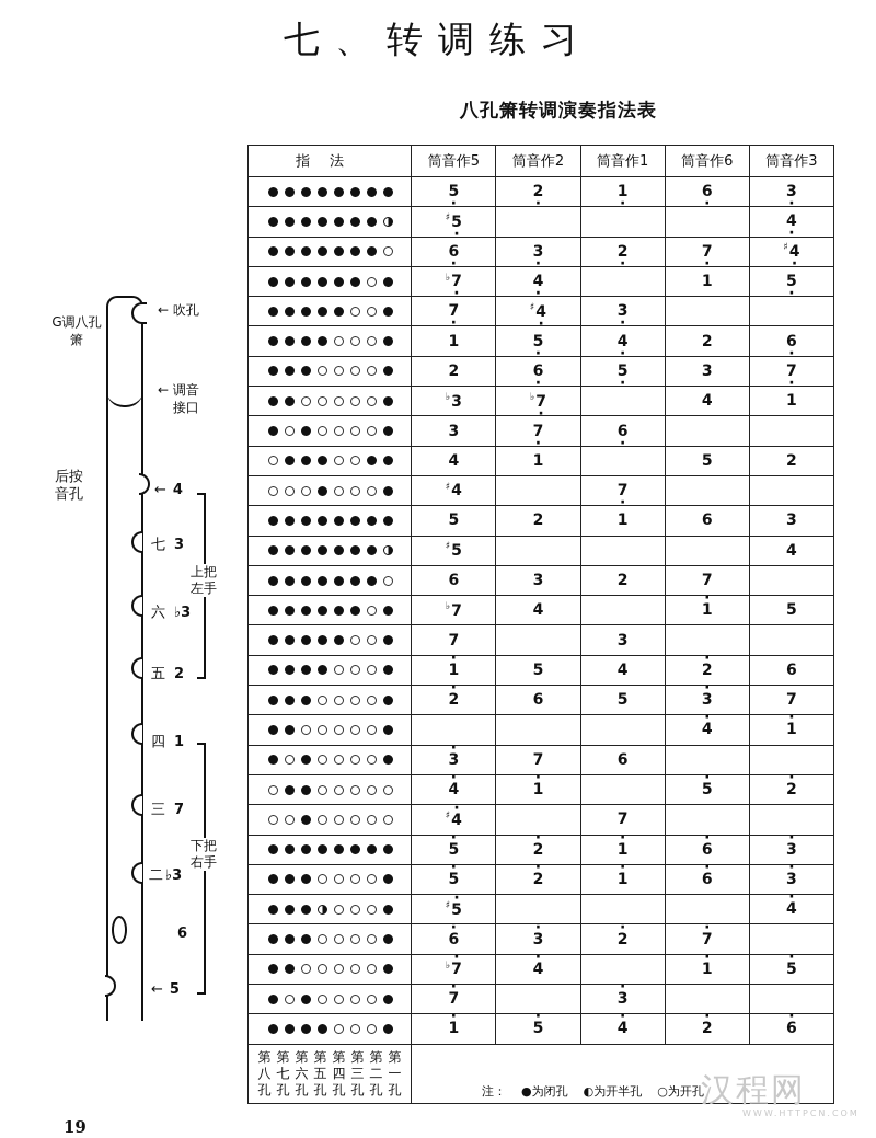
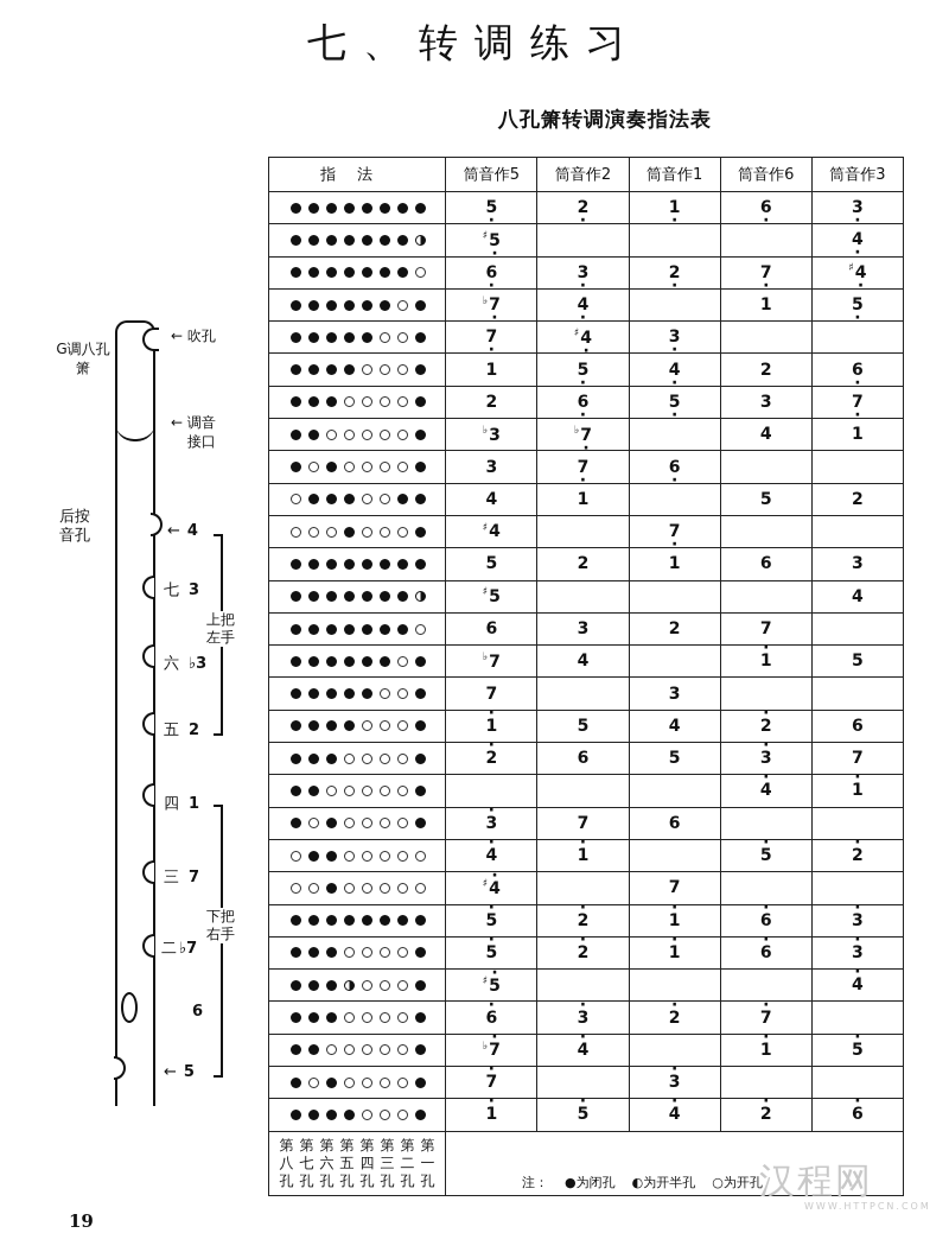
  七、转调练习
  八孔箫转调演奏指法表
  G调八孔箫
  ← 吹孔
  ← 调音接口
  后按音孔
  ← 4
  七 3
  六 ♭3
  五 2
  四 1
  三 7
- 二 ♭3
+ 二 ♭7
  6
  ← 5
  上把左手
  下把右手
  指法	筒音作5	筒音作2	筒音作1	筒音作6	筒音作3
  	5	2	1	6	3
  	♯5				4
  	6	3	2	7	♯4
  	♭7	4		1	5
  	7	♯4	3
  	1	5	4	2	6
  	2	6	5	3	7
  	♭3	♭7		4	1
  	3	7	6
  	4	1		5	2
  	♯4		7
  	5	2	1	6	3
  	♯5				4
  	6	3	2	7
  	♭7	4		1	5
  	7		3
  	1	5	4	2	6
  	2	6	5	3	7
  				4	1
  	3	7	6
  	4	1		5	2
  	♯4		7
  	5	2	1	6	3
  	5	2	1	6	3
  	♯5				4
  	6	3	2	7
  	♭7	4		1	5
  	7		3
  	1	5	4	2	6
  第 第 第 第 第 第 第 第 八 七 六 五 四 三 二 一 孔 孔 孔 孔 孔 孔 孔 孔
  注：
  ●为闭孔
  ◐为开半孔
  ○为开孔
  19
  汉程网
  WWW.HTTPCN.COM
